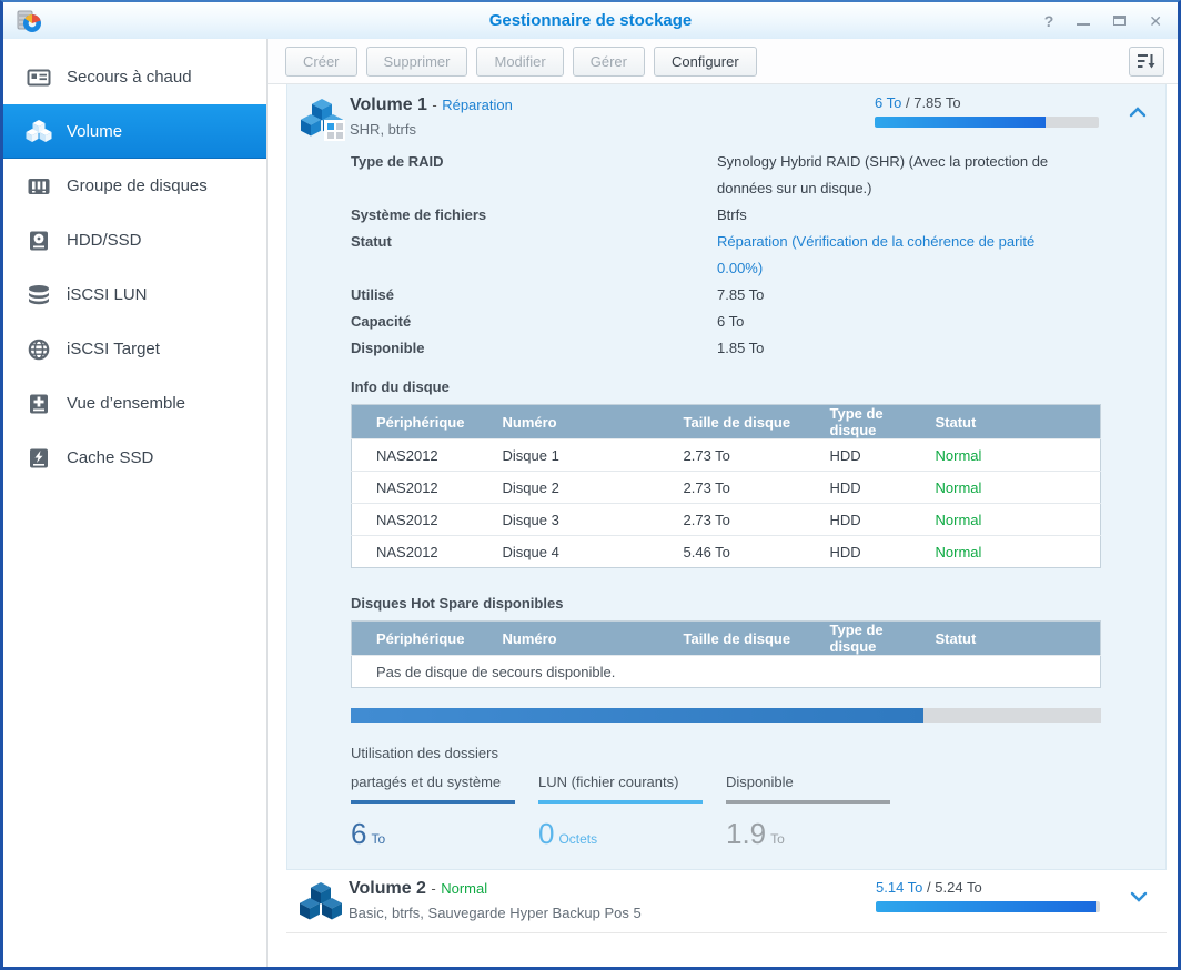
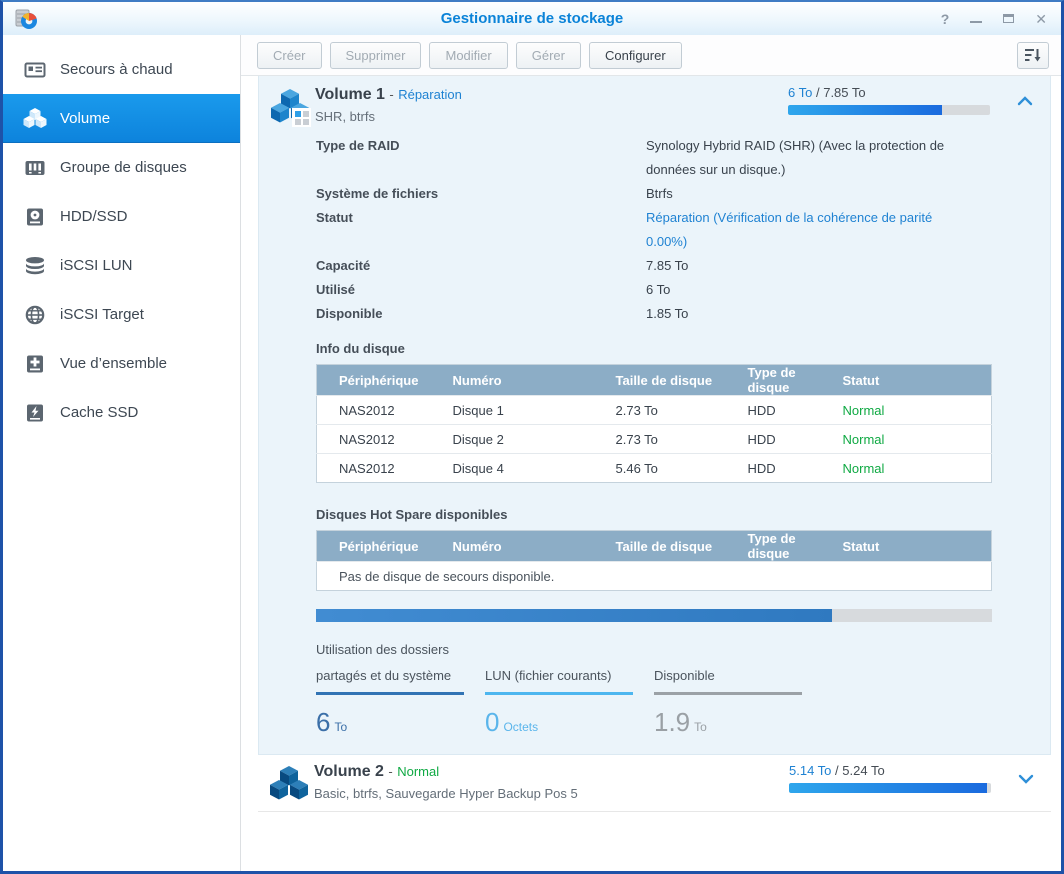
  Gestionnaire de stockage
  ?
  ✕
  Secours à chaud
  Volume
  Groupe de disques
  HDD/SSD
  iSCSI LUN
  iSCSI Target
  Vue d’ensemble
  Cache SSD
  Créer
  Supprimer
  Modifier
  Gérer
  Configurer
  Volume 1 - Réparation
  SHR, btrfs
  6 To / 7.85 To
  Type de RAID
  Synology Hybrid RAID (SHR) (Avec la protection de données sur un disque.)
  Système de fichiers
  Btrfs
  Statut
  Réparation (Vérification de la cohérence de parité 0.00%)
- Utilisé
+ Capacité
  7.85 To
- Capacité
+ Utilisé
  6 To
  Disponible
  1.85 To
  Info du disque
  Périphérique	Numéro	Taille de disque	Type de disque	Statut
  NAS2012	Disque 1	2.73 To	HDD	Normal
  NAS2012	Disque 2	2.73 To	HDD	Normal
- NAS2012	Disque 3	2.73 To	HDD	Normal
  NAS2012	Disque 4	5.46 To	HDD	Normal
  Disques Hot Spare disponibles
  Périphérique	Numéro	Taille de disque	Type de disque	Statut
  Pas de disque de secours disponible.
  Utilisation des dossiers partagés et du système
  6 To
  LUN (fichier courants)
  0 Octets
  Disponible
  1.9 To
  Volume 2 - Normal
  Basic, btrfs, Sauvegarde Hyper Backup Pos 5
  5.14 To / 5.24 To
